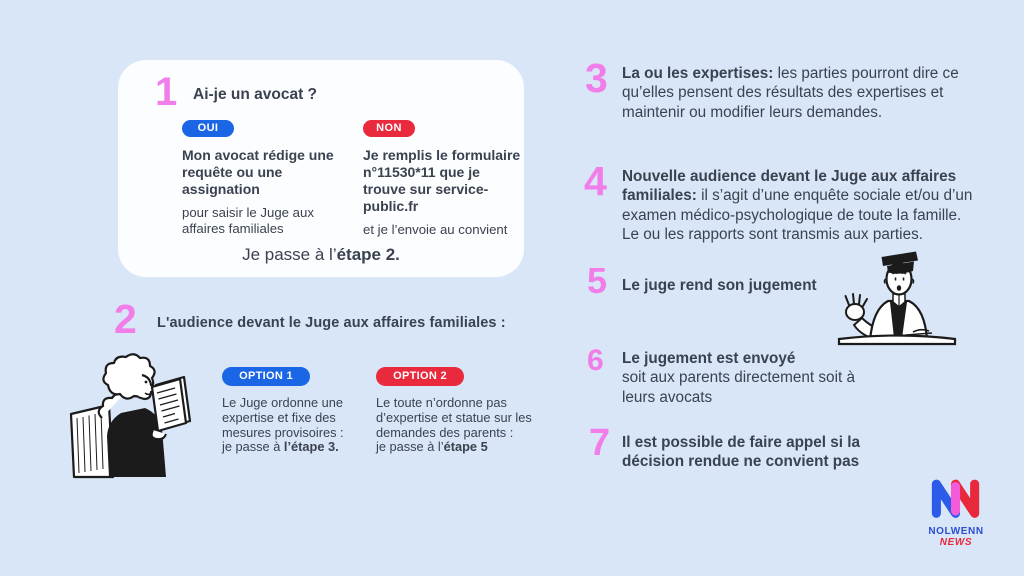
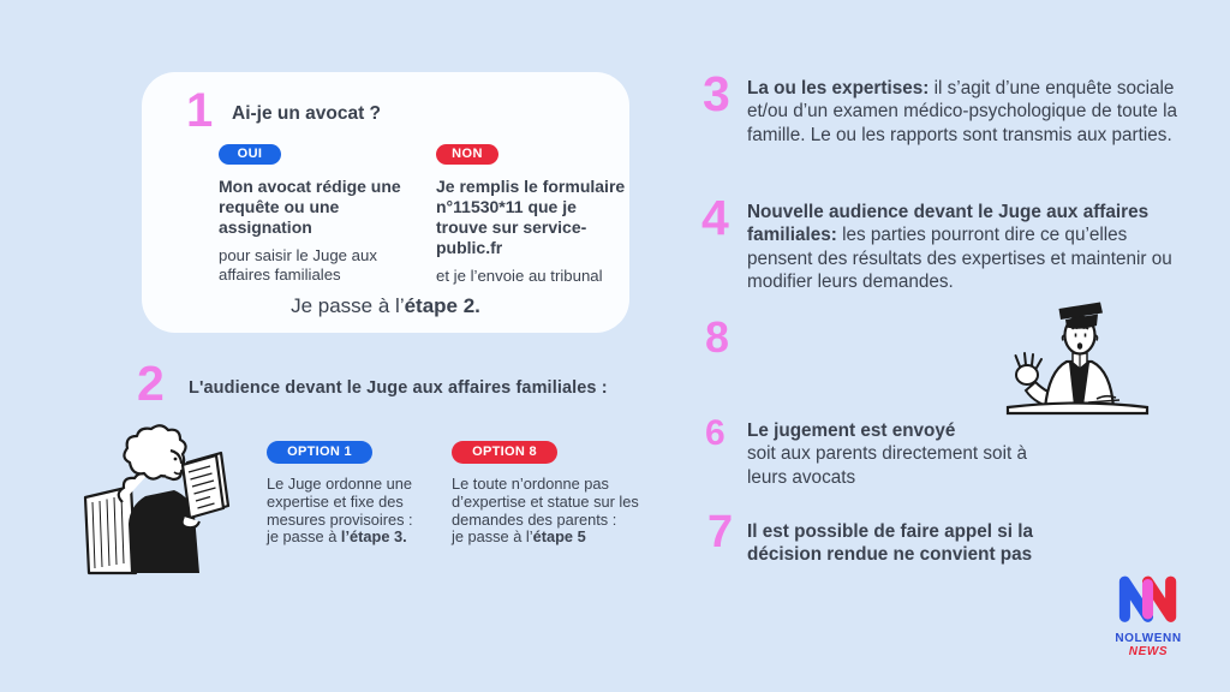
  1
  Ai-je un avocat ?
  OUI
  Mon avocat rédige une requête ou une assignation
  pour saisir le Juge aux affaires familiales
  NON
  Je remplis le formulaire n°11530*11 que je trouve sur service-public.fr
- et je l’envoie au convient
+ et je l’envoie au tribunal
  Je passe à l’étape 2.
  2
  L'audience devant le Juge aux affaires familiales :
  OPTION 1
  Le Juge ordonne une expertise et fixe des mesures provisoires :
  je passe à l’étape 3.
- OPTION 2
+ OPTION 8
  Le toute n’ordonne pas d’expertise et statue sur les demandes des parents :
  je passe à l’étape 5
  3
- La ou les expertises: les parties pourront dire ce qu’elles pensent des résultats des expertises et maintenir ou modifier leurs demandes.
+ La ou les expertises: il s’agit d’une enquête sociale et/ou d’un examen médico-psychologique de toute la famille. Le ou les rapports sont transmis aux parties.
  4
- Nouvelle audience devant le Juge aux affaires familiales: il s’agit d’une enquête sociale et/ou d’un examen médico-psychologique de toute la famille. Le ou les rapports sont transmis aux parties.
+ Nouvelle audience devant le Juge aux affaires familiales: les parties pourront dire ce qu’elles pensent des résultats des expertises et maintenir ou modifier leurs demandes.
- 5
+ 8
- Le juge rend son jugement
  6
  Le jugement est envoyé
  soit aux parents directement soit à leurs avocats
  7
  Il est possible de faire appel si la décision rendue ne convient pas
  NOLWENN
  NEWS
